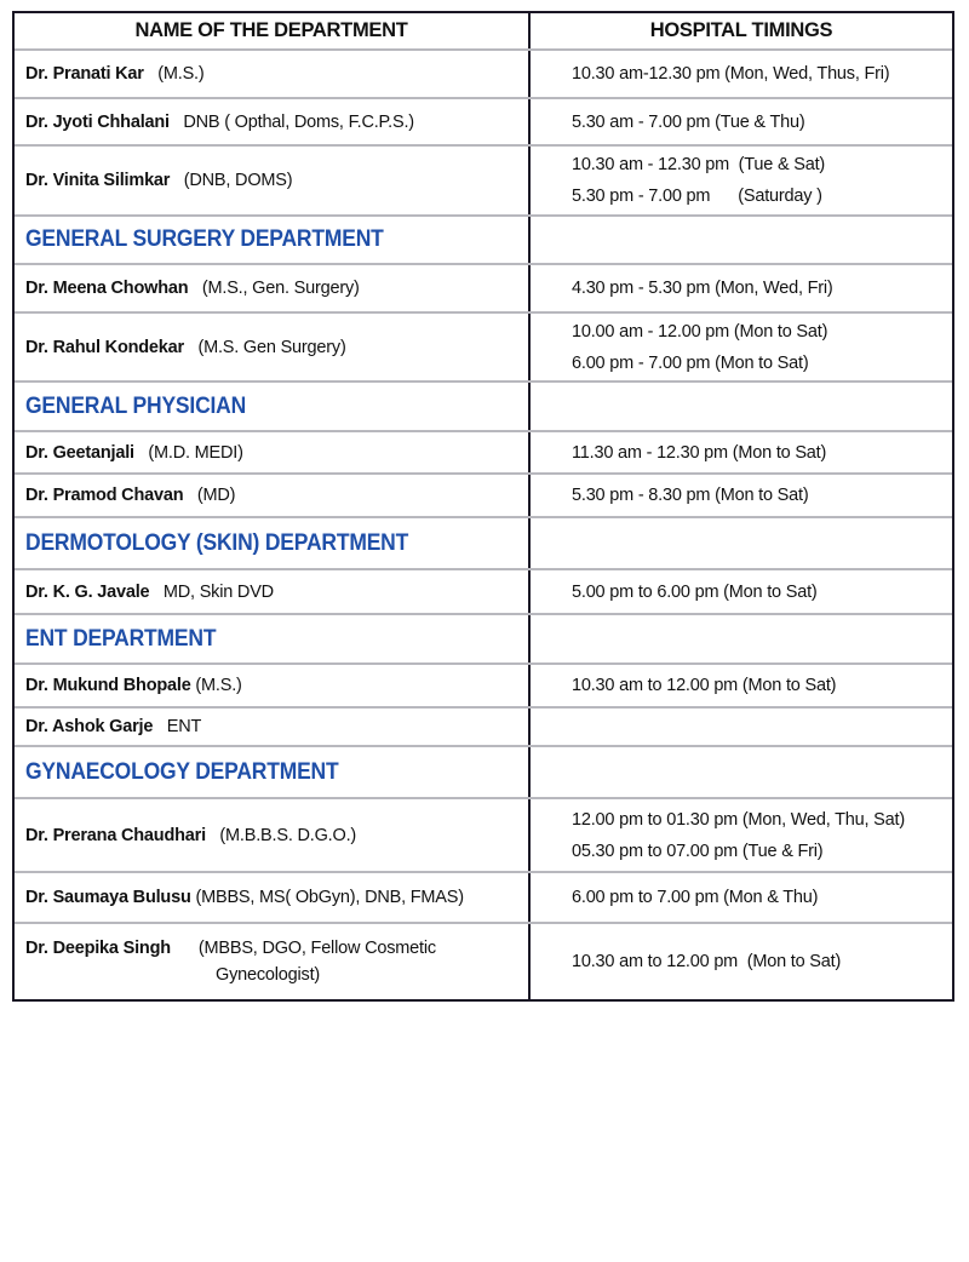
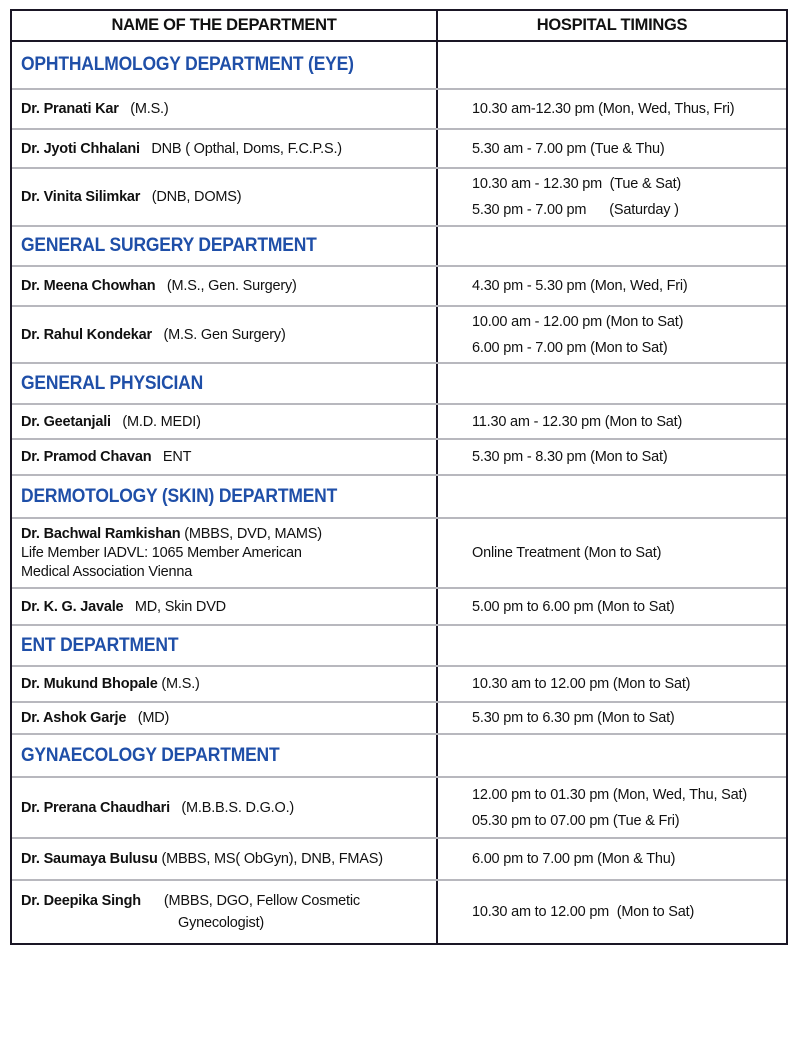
  NAME OF THE DEPARTMENT
  HOSPITAL TIMINGS
+ OPHTHALMOLOGY DEPARTMENT (EYE)
  Dr. Pranati Kar (M.S.)
  10.30 am-12.30 pm (Mon, Wed, Thus, Fri)
  Dr. Jyoti Chhalani DNB ( Opthal, Doms, F.C.P.S.)
  5.30 am - 7.00 pm (Tue & Thu)
  Dr. Vinita Silimkar (DNB, DOMS)
  10.30 am - 12.30 pm (Tue & Sat)
  5.30 pm - 7.00 pm (Saturday )
  GENERAL SURGERY DEPARTMENT
  Dr. Meena Chowhan (M.S., Gen. Surgery)
  4.30 pm - 5.30 pm (Mon, Wed, Fri)
  Dr. Rahul Kondekar (M.S. Gen Surgery)
  10.00 am - 12.00 pm (Mon to Sat)
  6.00 pm - 7.00 pm (Mon to Sat)
  GENERAL PHYSICIAN
  Dr. Geetanjali (M.D. MEDI)
  11.30 am - 12.30 pm (Mon to Sat)
- Dr. Pramod Chavan (MD)
+ Dr. Pramod Chavan ENT
  5.30 pm - 8.30 pm (Mon to Sat)
  DERMOTOLOGY (SKIN) DEPARTMENT
+ Dr. Bachwal Ramkishan (MBBS, DVD, MAMS)
+ Life Member IADVL: 1065 Member American
+ Medical Association Vienna
+ Online Treatment (Mon to Sat)
  Dr. K. G. Javale MD, Skin DVD
  5.00 pm to 6.00 pm (Mon to Sat)
  ENT DEPARTMENT
  Dr. Mukund Bhopale (M.S.)
  10.30 am to 12.00 pm (Mon to Sat)
- Dr. Ashok Garje ENT
+ Dr. Ashok Garje (MD)
+ 5.30 pm to 6.30 pm (Mon to Sat)
  GYNAECOLOGY DEPARTMENT
  Dr. Prerana Chaudhari (M.B.B.S. D.G.O.)
  12.00 pm to 01.30 pm (Mon, Wed, Thu, Sat)
  05.30 pm to 07.00 pm (Tue & Fri)
  Dr. Saumaya Bulusu (MBBS, MS( ObGyn), DNB, FMAS)
  6.00 pm to 7.00 pm (Mon & Thu)
  Dr. Deepika Singh (MBBS, DGO, Fellow Cosmetic
  Gynecologist)
  10.30 am to 12.00 pm (Mon to Sat)
